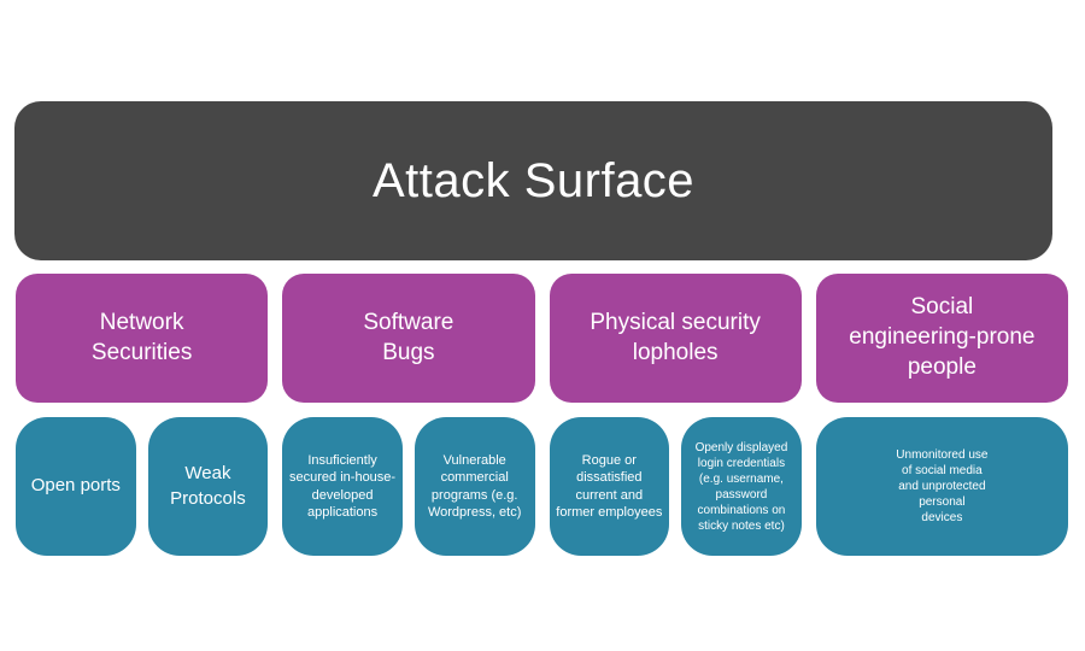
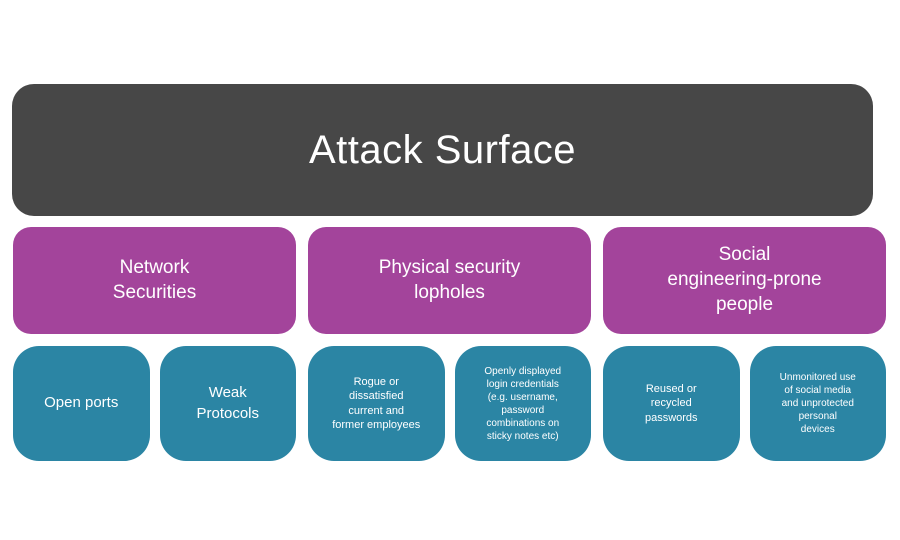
  Attack Surface
  Network
  Securities
  Open ports
  Weak
  Protocols
- Software
- Bugs
- Insuficiently
- secured in-house-
- developed
- applications
- Vulnerable
- commercial
- programs (e.g.
- Wordpress, etc)
  Physical security
  lopholes
  Rogue or
  dissatisfied
  current and
  former employees
  Openly displayed
  login credentials
  (e.g. username,
  password
  combinations on
  sticky notes etc)
  Social
  engineering-prone
  people
+ Reused or
+ recycled
+ passwords
  Unmonitored use
  of social media
  and unprotected
  personal
  devices
